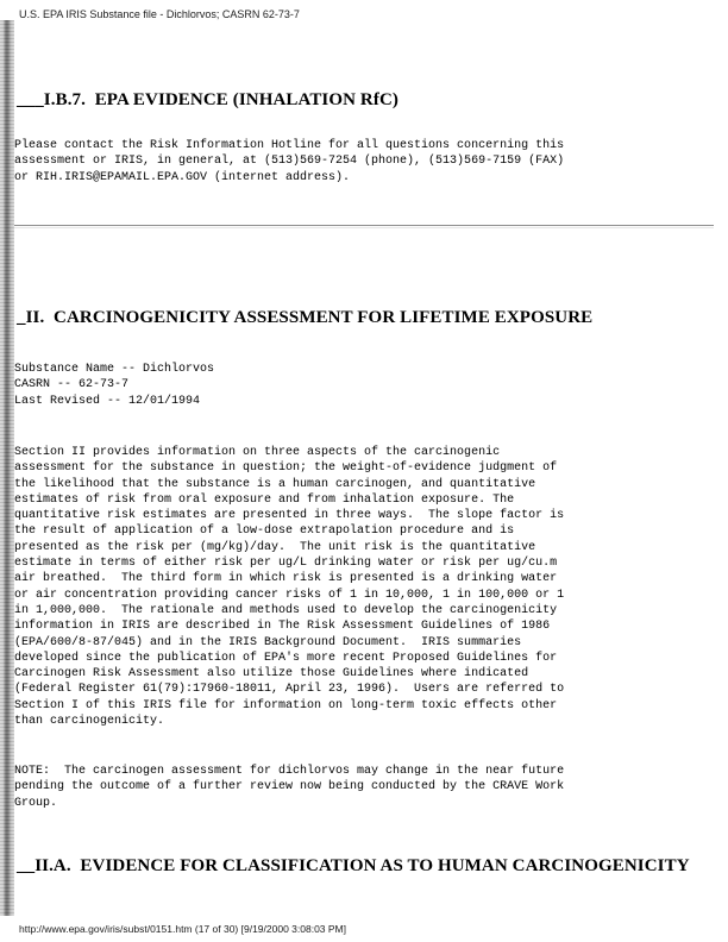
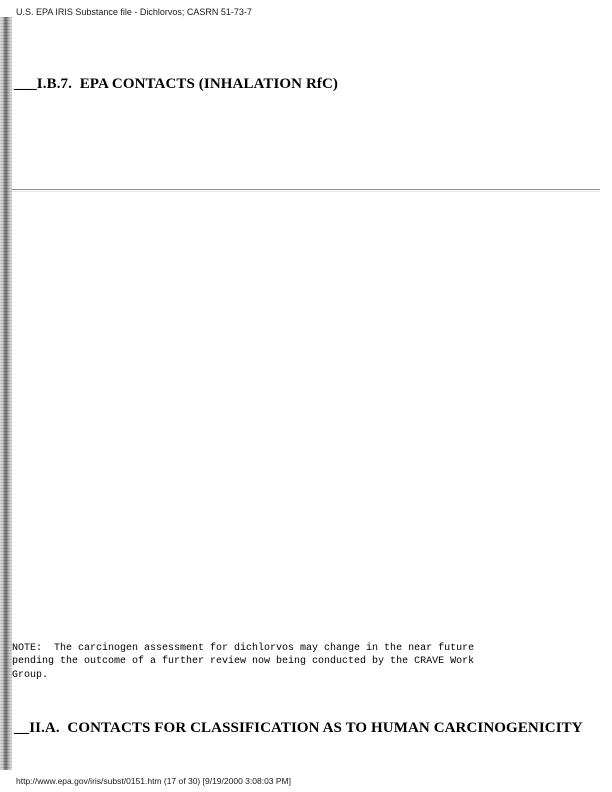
- U.S. EPA IRIS Substance file - Dichlorvos; CASRN 62-73-7
+ U.S. EPA IRIS Substance file - Dichlorvos; CASRN 51-73-7
- ___I.B.7. EPA EVIDENCE (INHALATION RfC)
+ ___I.B.7. EPA CONTACTS (INHALATION RfC)
- Please contact the Risk Information Hotline for all questions concerning this
- assessment or IRIS, in general, at (513)569-7254 (phone), (513)569-7159 (FAX)
- or RIH.IRIS@EPAMAIL.EPA.GOV (internet address).
- _II. CARCINOGENICITY ASSESSMENT FOR LIFETIME EXPOSURE
- Substance Name -- Dichlorvos
- CASRN -- 62-73-7
- Last Revised -- 12/01/1994
- Section II provides information on three aspects of the carcinogenic
- assessment for the substance in question; the weight-of-evidence judgment of
- the likelihood that the substance is a human carcinogen, and quantitative
- estimates of risk from oral exposure and from inhalation exposure. The
- quantitative risk estimates are presented in three ways. The slope factor is
- the result of application of a low-dose extrapolation procedure and is
- presented as the risk per (mg/kg)/day. The unit risk is the quantitative
- estimate in terms of either risk per ug/L drinking water or risk per ug/cu.m
- air breathed. The third form in which risk is presented is a drinking water
- or air concentration providing cancer risks of 1 in 10,000, 1 in 100,000 or 1
- in 1,000,000. The rationale and methods used to develop the carcinogenicity
- information in IRIS are described in The Risk Assessment Guidelines of 1986
- (EPA/600/8-87/045) and in the IRIS Background Document. IRIS summaries
- developed since the publication of EPA's more recent Proposed Guidelines for
- Carcinogen Risk Assessment also utilize those Guidelines where indicated
- (Federal Register 61(79):17960-18011, April 23, 1996). Users are referred to
- Section I of this IRIS file for information on long-term toxic effects other
- than carcinogenicity.
  NOTE: The carcinogen assessment for dichlorvos may change in the near future
  pending the outcome of a further review now being conducted by the CRAVE Work
  Group.
- __II.A. EVIDENCE FOR CLASSIFICATION AS TO HUMAN CARCINOGENICITY
+ __II.A. CONTACTS FOR CLASSIFICATION AS TO HUMAN CARCINOGENICITY
  http://www.epa.gov/iris/subst/0151.htm (17 of 30) [9/19/2000 3:08:03 PM]
